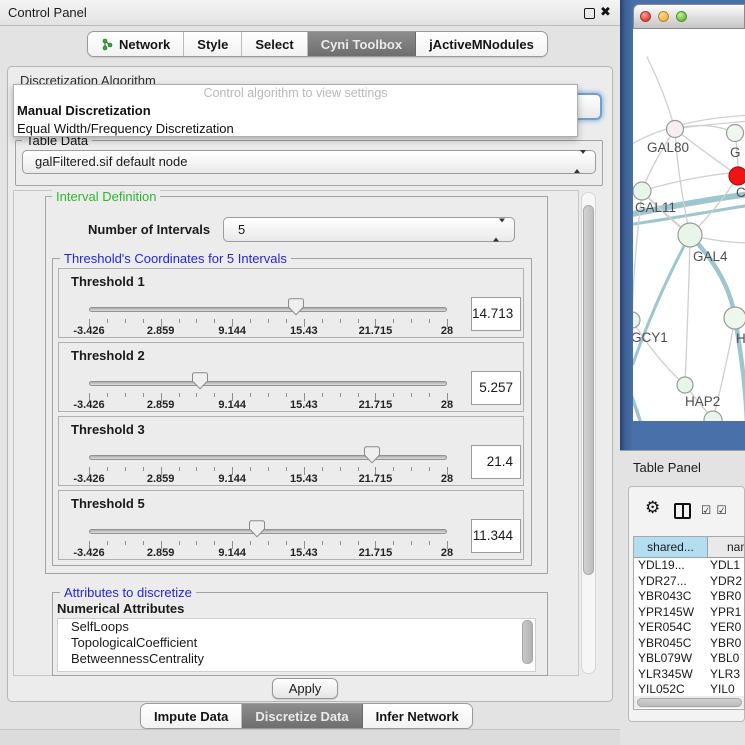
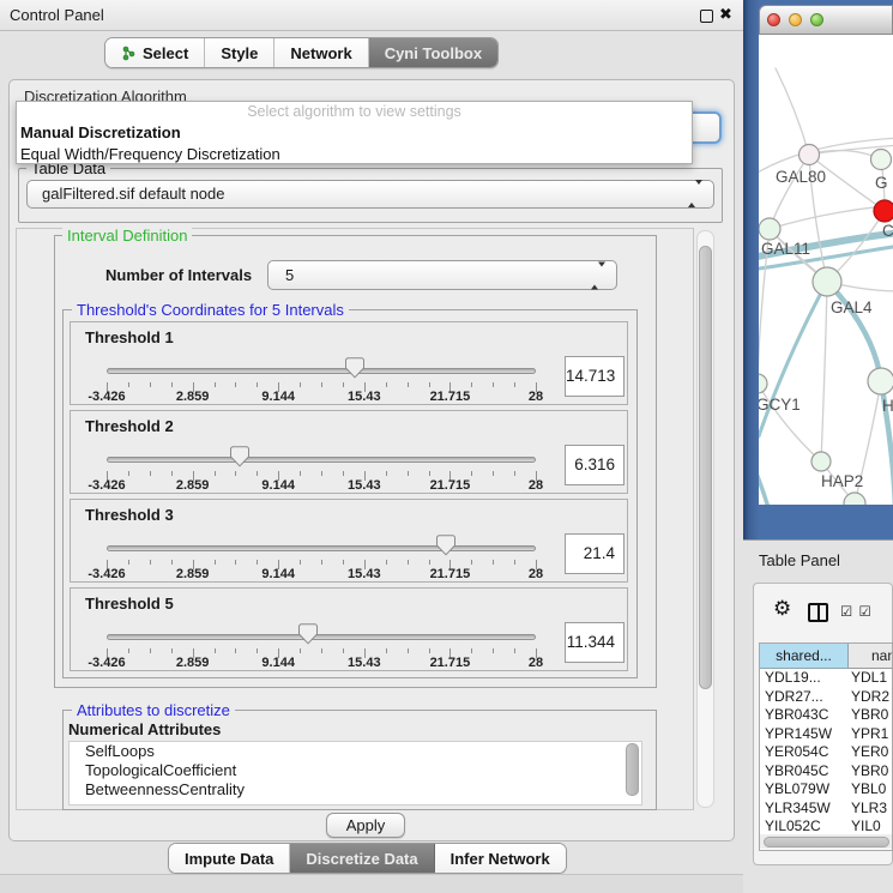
  Control Panel
  ✖
- Network
+ Select
  Style
- Select
+ Network
  Cyni Toolbox
- jActiveMNodules
  Discretization Algorithm
- Control algorithm to view settings
+ Select algorithm to view settings
  Manual Discretization
  Equal Width/Frequency Discretization
  Table Data
  galFiltered.sif default node
  Interval Definition
  Number of Intervals
  5
  Threshold's Coordinates for 5 Intervals
  Threshold 1
  -3.426
  2.859
  9.144
  15.43
  21.715
  28
  14.713
  Threshold 2
  -3.426
  2.859
  9.144
  15.43
  21.715
  28
- 5.257
+ 6.316
  Threshold 3
  -3.426
  2.859
  9.144
  15.43
  21.715
  28
  21.4
  Threshold 5
  -3.426
  2.859
  9.144
  15.43
  21.715
  28
  11.344
  Attributes to discretize
  Numerical Attributes
  SelfLoops
  TopologicalCoefficient
  BetweennessCentrality
  Apply
  Impute Data
  Discretize Data
  Infer Network
  GAL80
  G
  C
  GAL11
  GAL4
  GCY1
  H
  HAP2
  Table Panel
  ⚙
  ☑ ☑
  shared...
  YDL19...
  YDL1
  YDR27...
  YDR2
  YBR043C
  YBR0
  YPR145W
  YPR1
  YER054C
  YER0
  YBR045C
  YBR0
  YBL079W
  YBL0
  YLR345W
  YLR3
  YIL052C
  YIL0
